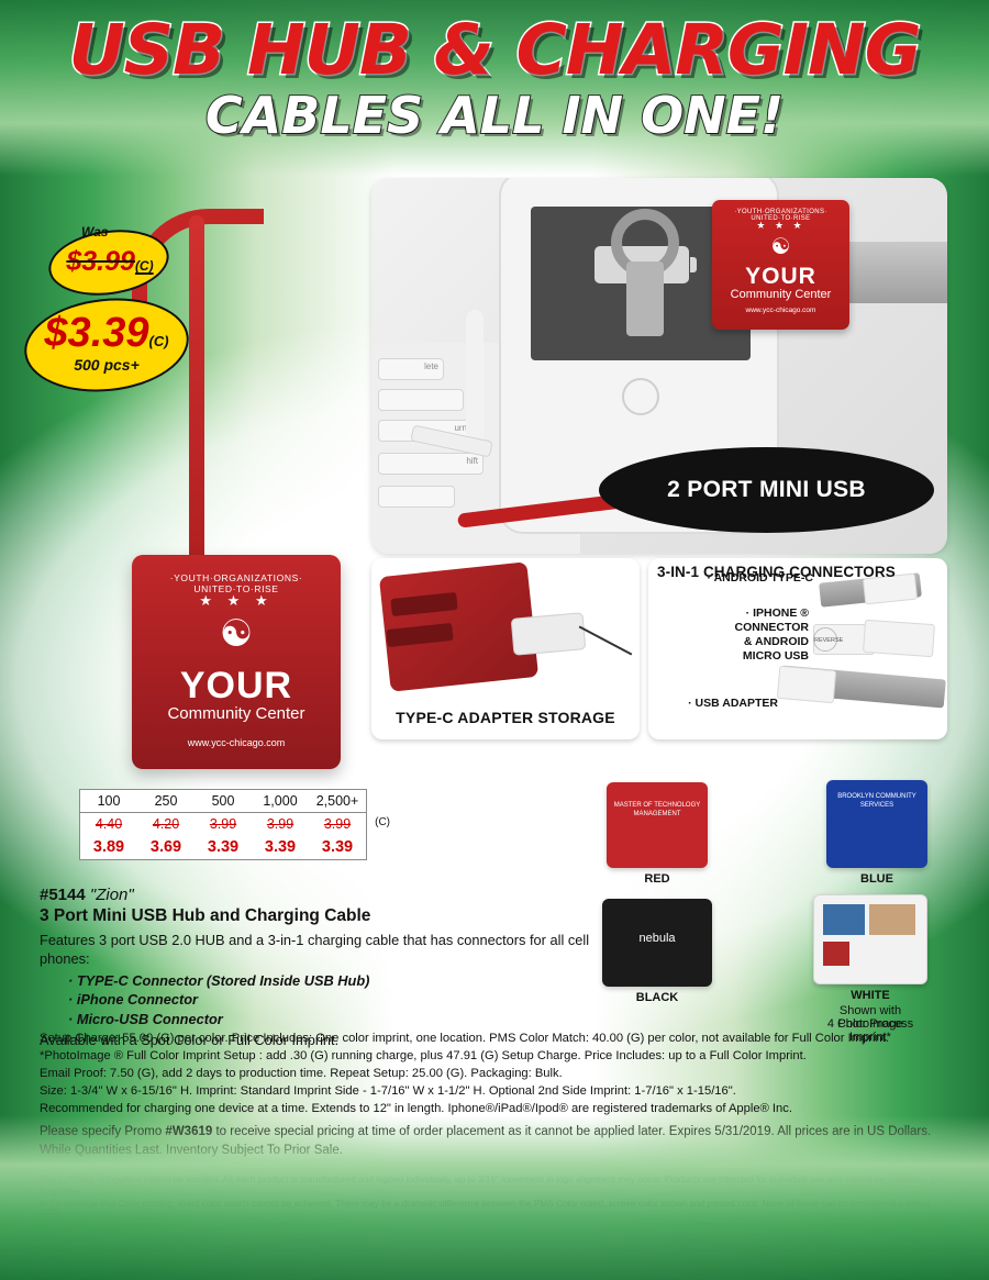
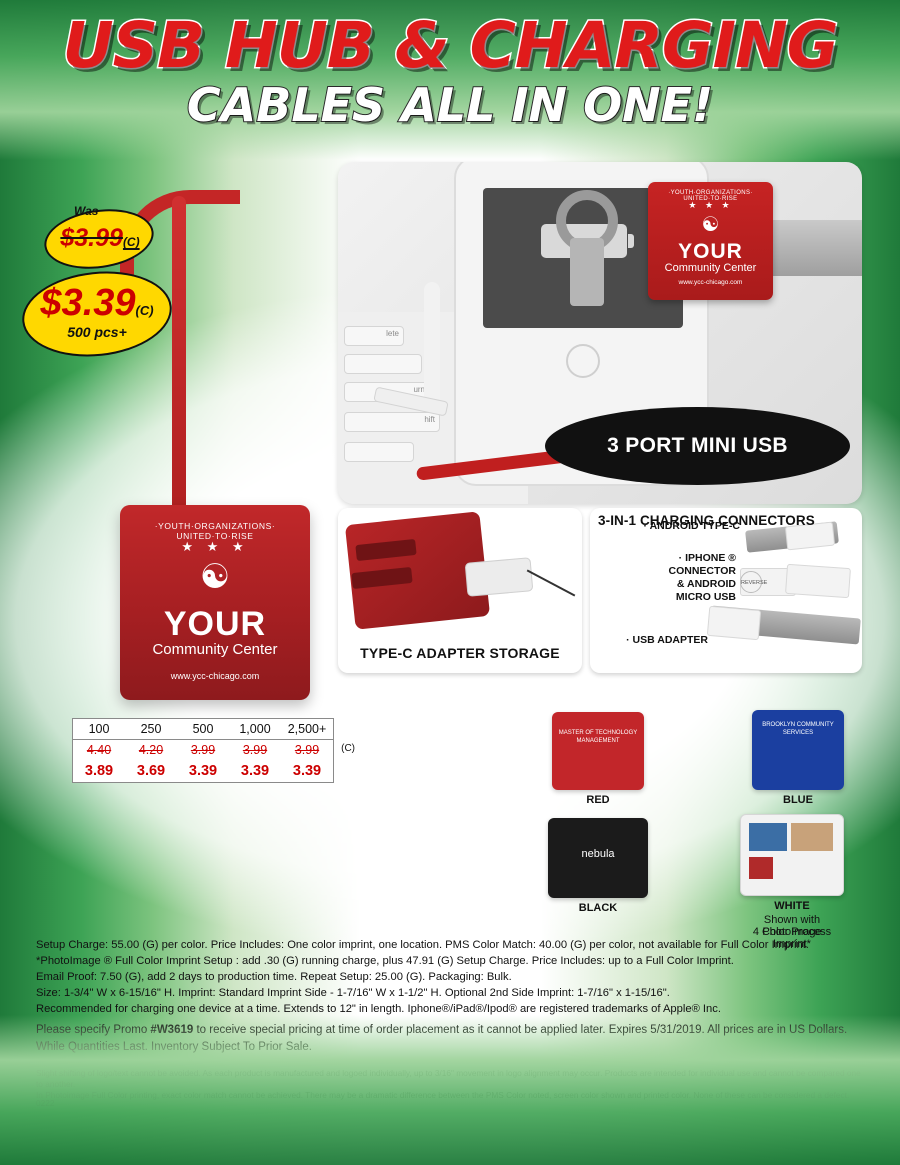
  USB HUB & CHARGING
  CABLES ALL IN ONE!
  Was
  $3.99(C)
  $3.39(C)
  500 pcs+
  lete
  urn
  hift
  ★ ★ ★
  ☯
  YOUR
  Community Center
- 2 PORT MINI USB
+ 3 PORT MINI USB
  ·YOUTH·ORGANIZATIONS· UNITED·TO·RISE
  ★ ★ ★
  ☯
  YOUR
  Community Center
  www.ycc-chicago.com
  TYPE-C ADAPTER STORAGE
  · ANDROID TYPE-C
  · IPHONE ®
  CONNECTOR
  & ANDROID
  MICRO USB
  · USB ADAPTER
  3-IN-1 CHARGING CONNECTORS
  100
  250
  500
  1,000
  2,500+
  4.40
  4.20
  3.99
  3.99
  3.99
  3.89
  3.69
  3.39
  3.39
  3.39
  (C)
  RED
  BLUE
  nebula
  BLACK
  WHITE
  Shown with PhotoImage
  4 Color Process Imprint*
- #5144 "Zion"
- 3 Port Mini USB Hub and Charging Cable
- Features 3 port USB 2.0 HUB and a 3-in-1 charging cable that has connectors for all cell phones:
- TYPE-C Connector (Stored Inside USB Hub)
- iPhone Connector
- Micro-USB Connector
- Available with a Spot Color or Full Color Imprint.
  Setup Charge: 55.00 (G) per color. Price Includes: One color imprint, one location. PMS Color Match: 40.00 (G) per color, not available for Full Color Imprint.
  *PhotoImage ® Full Color Imprint Setup : add .30 (G) running charge, plus 47.91 (G) Setup Charge. Price Includes: up to a Full Color Imprint.
  Email Proof: 7.50 (G), add 2 days to production time. Repeat Setup: 25.00 (G). Packaging: Bulk.
  Size: 1-3/4" W x 6-15/16" H. Imprint: Standard Imprint Side - 1-7/16" W x 1-1/2" H. Optional 2nd Side Imprint: 1-7/16" x 1-15/16".
  Recommended for charging one device at a time. Extends to 12" in length. Iphone®/iPad®/Ipod® are registered trademarks of Apple® Inc.
